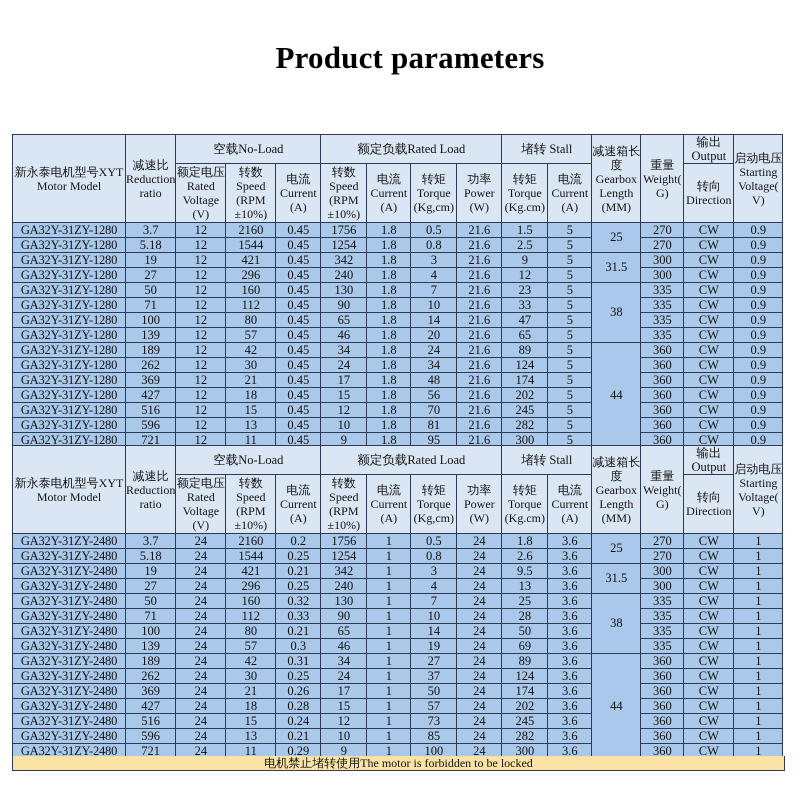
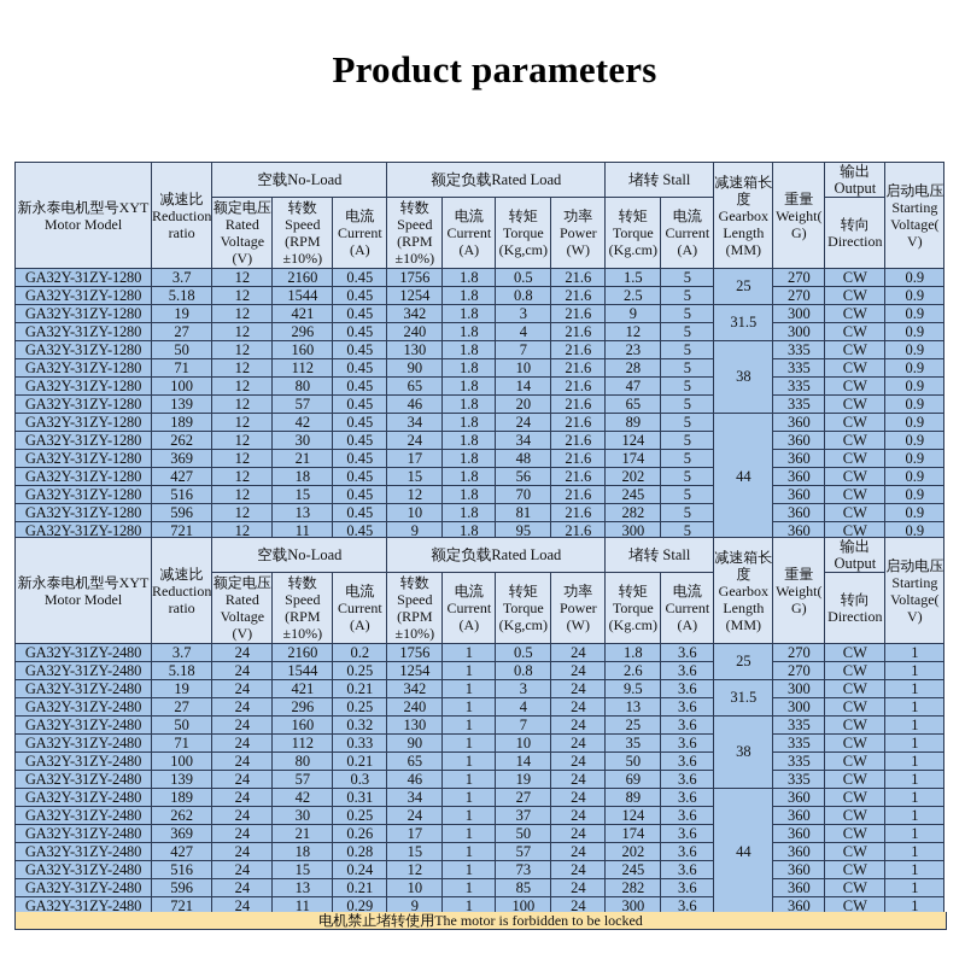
  Product parameters
  新永泰电机型号XYT Motor Model	减速比 Reduction ratio	空载No-Load	额定负载Rated Load	堵转 Stall	减速箱长度 Gearbox Length (MM)	重量 Weight( G)	输出 Output	启动电压 Starting Voltage( V)
  额定电压Rated Voltage (V)	转数 Speed (RPM ±10%)	电流 Current (A)	转数 Speed (RPM ±10%)	电流 Current (A)	转矩 Torque (Kg,cm)	功率 Power (W)	转矩 Torque (Kg.cm)	电流 Current (A)	转向 Direction
  GA32Y-31ZY-1280	3.7	12	2160	0.45	1756	1.8	0.5	21.6	1.5	5	25	270	CW	0.9
  GA32Y-31ZY-1280	5.18	12	1544	0.45	1254	1.8	0.8	21.6	2.5	5	270	CW	0.9
  GA32Y-31ZY-1280	19	12	421	0.45	342	1.8	3	21.6	9	5	31.5	300	CW	0.9
  GA32Y-31ZY-1280	27	12	296	0.45	240	1.8	4	21.6	12	5	300	CW	0.9
  GA32Y-31ZY-1280	50	12	160	0.45	130	1.8	7	21.6	23	5	38	335	CW	0.9
- GA32Y-31ZY-1280	71	12	112	0.45	90	1.8	10	21.6	33	5	335	CW	0.9
+ GA32Y-31ZY-1280	71	12	112	0.45	90	1.8	10	21.6	28	5	335	CW	0.9
  GA32Y-31ZY-1280	100	12	80	0.45	65	1.8	14	21.6	47	5	335	CW	0.9
  GA32Y-31ZY-1280	139	12	57	0.45	46	1.8	20	21.6	65	5	335	CW	0.9
  GA32Y-31ZY-1280	189	12	42	0.45	34	1.8	24	21.6	89	5	44	360	CW	0.9
  GA32Y-31ZY-1280	262	12	30	0.45	24	1.8	34	21.6	124	5	360	CW	0.9
  GA32Y-31ZY-1280	369	12	21	0.45	17	1.8	48	21.6	174	5	360	CW	0.9
  GA32Y-31ZY-1280	427	12	18	0.45	15	1.8	56	21.6	202	5	360	CW	0.9
  GA32Y-31ZY-1280	516	12	15	0.45	12	1.8	70	21.6	245	5	360	CW	0.9
  GA32Y-31ZY-1280	596	12	13	0.45	10	1.8	81	21.6	282	5	360	CW	0.9
  GA32Y-31ZY-1280	721	12	11	0.45	9	1.8	95	21.6	300	5	360	CW	0.9
  新永泰电机型号XYT Motor Model	减速比 Reduction ratio	空载No-Load	额定负载Rated Load	堵转 Stall	减速箱长度 Gearbox Length (MM)	重量 Weight( G)	输出 Output	启动电压 Starting Voltage( V)
  额定电压Rated Voltage (V)	转数 Speed (RPM ±10%)	电流 Current (A)	转数 Speed (RPM ±10%)	电流 Current (A)	转矩 Torque (Kg,cm)	功率 Power (W)	转矩 Torque (Kg.cm)	电流 Current (A)	转向 Direction
  GA32Y-31ZY-2480	3.7	24	2160	0.2	1756	1	0.5	24	1.8	3.6	25	270	CW	1
  GA32Y-31ZY-2480	5.18	24	1544	0.25	1254	1	0.8	24	2.6	3.6	270	CW	1
  GA32Y-31ZY-2480	19	24	421	0.21	342	1	3	24	9.5	3.6	31.5	300	CW	1
  GA32Y-31ZY-2480	27	24	296	0.25	240	1	4	24	13	3.6	300	CW	1
  GA32Y-31ZY-2480	50	24	160	0.32	130	1	7	24	25	3.6	38	335	CW	1
- GA32Y-31ZY-2480	71	24	112	0.33	90	1	10	24	28	3.6	335	CW	1
+ GA32Y-31ZY-2480	71	24	112	0.33	90	1	10	24	35	3.6	335	CW	1
  GA32Y-31ZY-2480	100	24	80	0.21	65	1	14	24	50	3.6	335	CW	1
  GA32Y-31ZY-2480	139	24	57	0.3	46	1	19	24	69	3.6	335	CW	1
  GA32Y-31ZY-2480	189	24	42	0.31	34	1	27	24	89	3.6	44	360	CW	1
  GA32Y-31ZY-2480	262	24	30	0.25	24	1	37	24	124	3.6	360	CW	1
  GA32Y-31ZY-2480	369	24	21	0.26	17	1	50	24	174	3.6	360	CW	1
  GA32Y-31ZY-2480	427	24	18	0.28	15	1	57	24	202	3.6	360	CW	1
  GA32Y-31ZY-2480	516	24	15	0.24	12	1	73	24	245	3.6	360	CW	1
  GA32Y-31ZY-2480	596	24	13	0.21	10	1	85	24	282	3.6	360	CW	1
  GA32Y-31ZY-2480	721	24	11	0.29	9	1	100	24	300	3.6	360	CW	1
  电机禁止堵转使用The motor is forbidden to be locked
